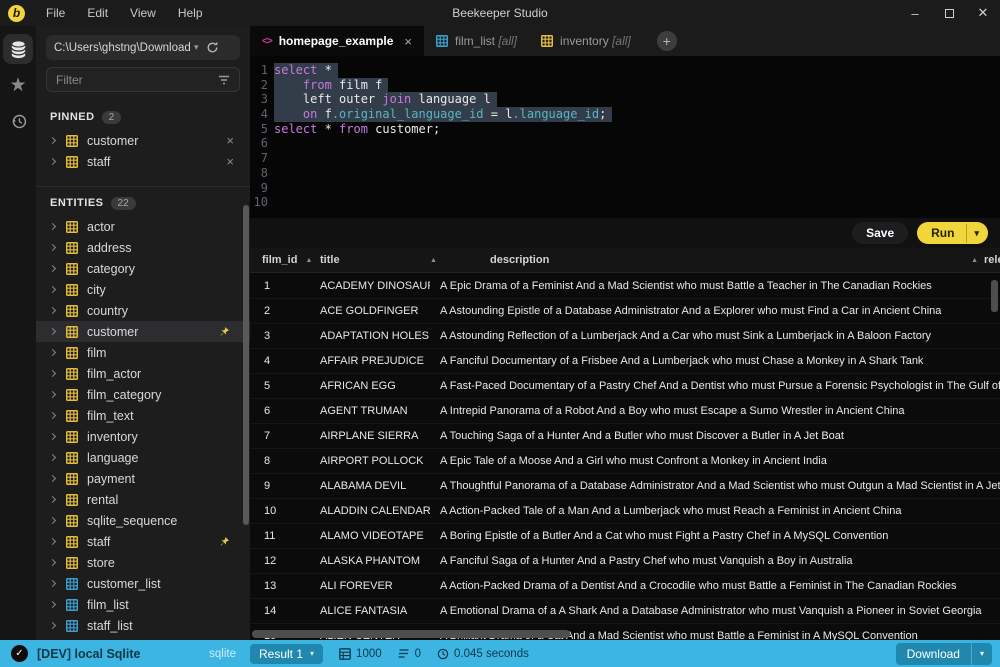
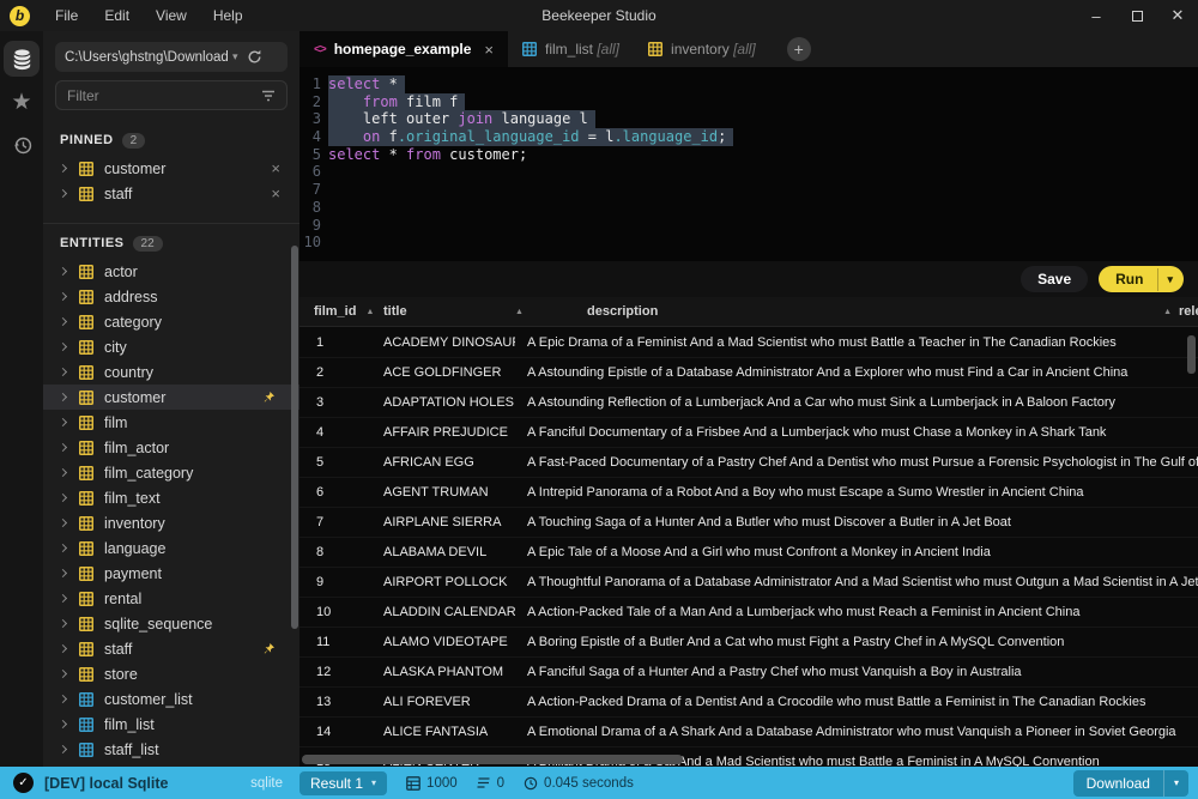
  b
  File
  Edit
  View
  Help
  Beekeeper Studio
  –
  ✕
  ★
  C:\Users\ghstng\Download
  ▾
  Filter
  PINNED
  2
  customer
  ×
  staff
  ×
  ENTITIES
  22
  actor
  address
  category
  city
  country
  customer
  film
  film_actor
  film_category
  film_text
  inventory
  language
  payment
  rental
  sqlite_sequence
  staff
  store
  customer_list
  film_list
  staff_list
  <>
  homepage_example
  ×
  film_list [all]
  inventory [all]
  +
  1
  select *
  2
  from film f
  3
  left outer join language l
  4
  on f.original_language_id = l.language_id;
  5
  select * from customer;
  6
  7
  8
  9
  10
  Save
  Run
  ▾
  film_id
  title
  description
  1
  ACADEMY DINOSAU
  A Epic Drama of a Feminist And a Mad Scientist who must Battle a Teacher in The Canadian Rockies
  2
  ACE GOLDFINGER
  A Astounding Epistle of a Database Administrator And a Explorer who must Find a Car in Ancient China
  3
  ADAPTATION HOLES
  A Astounding Reflection of a Lumberjack And a Car who must Sink a Lumberjack in A Baloon Factory
  4
  AFFAIR PREJUDICE
  A Fanciful Documentary of a Frisbee And a Lumberjack who must Chase a Monkey in A Shark Tank
  5
  AFRICAN EGG
  A Fast-Paced Documentary of a Pastry Chef And a Dentist who must Pursue a Forensic Psychologist in The Gulf o
  6
  AGENT TRUMAN
  A Intrepid Panorama of a Robot And a Boy who must Escape a Sumo Wrestler in Ancient China
  7
  AIRPLANE SIERRA
  A Touching Saga of a Hunter And a Butler who must Discover a Butler in A Jet Boat
  8
- AIRPORT POLLOCK
+ ALABAMA DEVIL
  A Epic Tale of a Moose And a Girl who must Confront a Monkey in Ancient India
  9
- ALABAMA DEVIL
+ AIRPORT POLLOCK
  A Thoughtful Panorama of a Database Administrator And a Mad Scientist who must Outgun a Mad Scientist in A Jet
  10
  ALADDIN CALENDAR
  A Action-Packed Tale of a Man And a Lumberjack who must Reach a Feminist in Ancient China
  11
  ALAMO VIDEOTAPE
  A Boring Epistle of a Butler And a Cat who must Fight a Pastry Chef in A MySQL Convention
  12
  ALASKA PHANTOM
  A Fanciful Saga of a Hunter And a Pastry Chef who must Vanquish a Boy in Australia
  13
  ALI FOREVER
  A Action-Packed Drama of a Dentist And a Crocodile who must Battle a Feminist in The Canadian Rockies
  14
  ALICE FANTASIA
  A Emotional Drama of a A Shark And a Database Administrator who must Vanquish a Pioneer in Soviet Georgia
  And a Mad Scientist who must Battle a Feminist in A MySQL Convention
  ✓
  [DEV] local Sqlite
  sqlite
  Result 1
  ▾
  1000
  0
  0.045 seconds
  Download
  ▾
